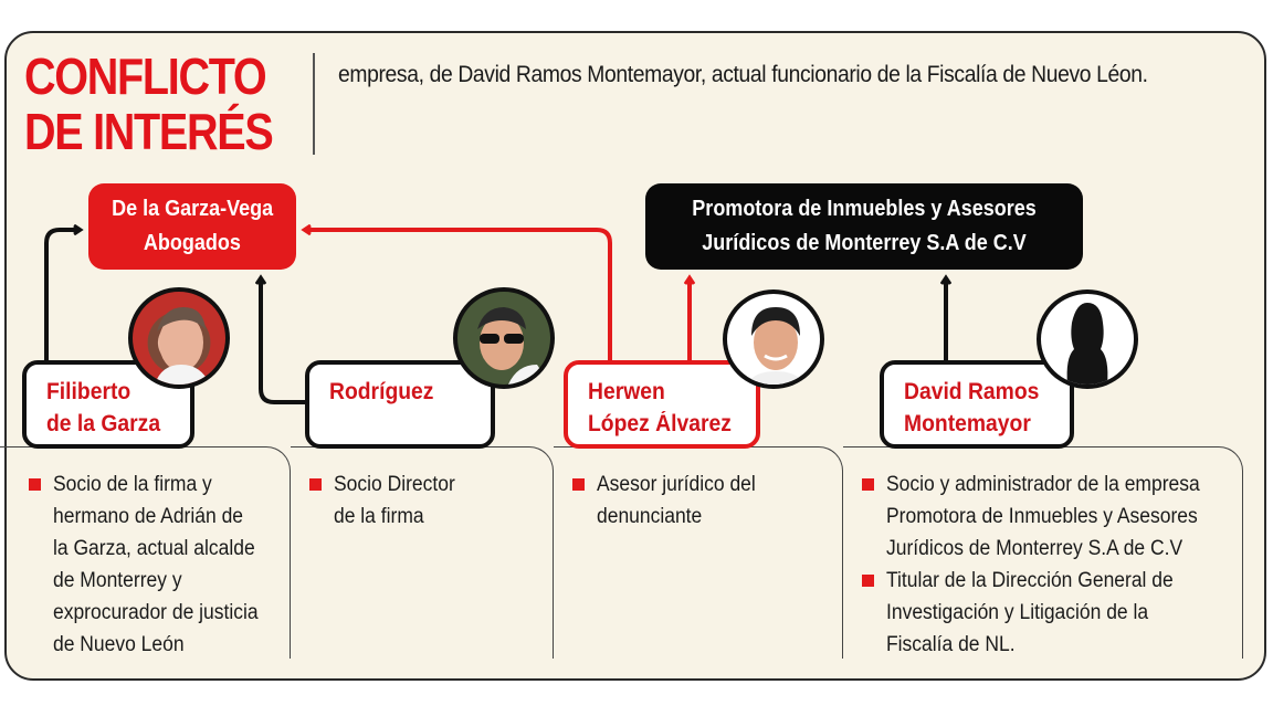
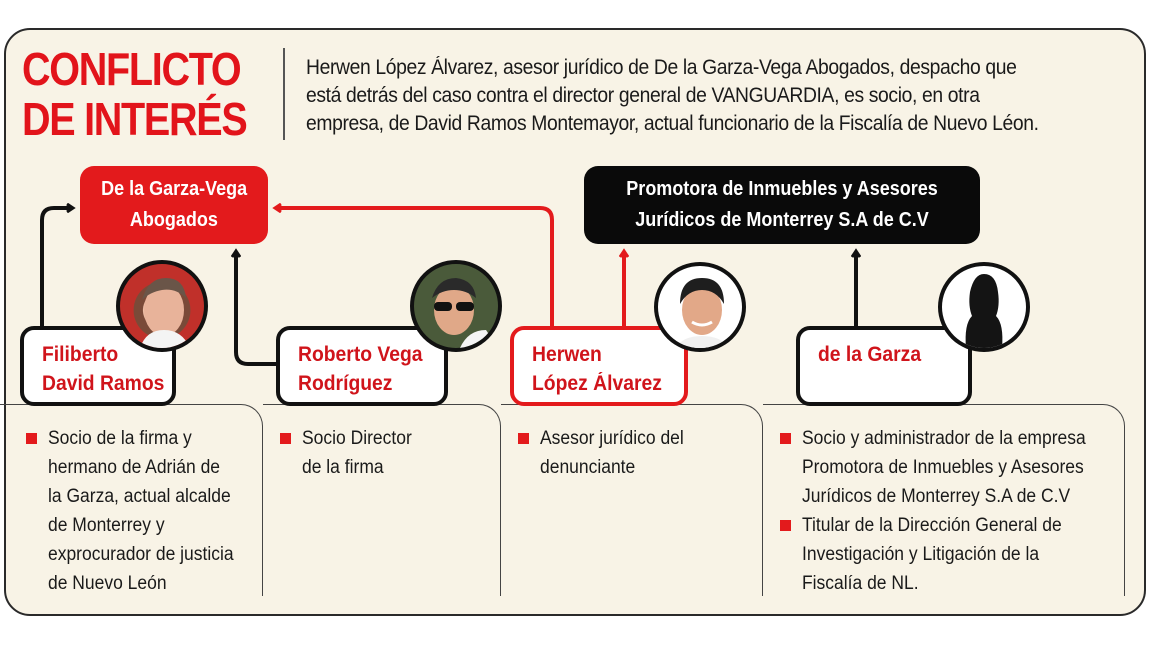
  CONFLICTO
  DE INTERÉS
+ Herwen López Álvarez, asesor jurídico de De la Garza-Vega Abogados, despacho que
+ está detrás del caso contra el director general de VANGUARDIA, es socio, en otra
  empresa, de David Ramos Montemayor, actual funcionario de la Fiscalía de Nuevo Léon.
  De la Garza-Vega
  Abogados
  Promotora de Inmuebles y Asesores
  Jurídicos de Monterrey S.A de C.V
  Filiberto
- de la Garza
+ David Ramos
  Socio de la firma y
  hermano de Adrián de
  la Garza, actual alcalde
  de Monterrey y
  exprocurador de justicia
  de Nuevo León
+ Roberto Vega
  Rodríguez
  Socio Director
  de la firma
  Herwen
  López Álvarez
  Asesor jurídico del
  denunciante
- David Ramos
+ de la Garza
- Montemayor
  Socio y administrador de la empresa
  Promotora de Inmuebles y Asesores
  Jurídicos de Monterrey S.A de C.V
  Titular de la Dirección General de
  Investigación y Litigación de la
  Fiscalía de NL.
